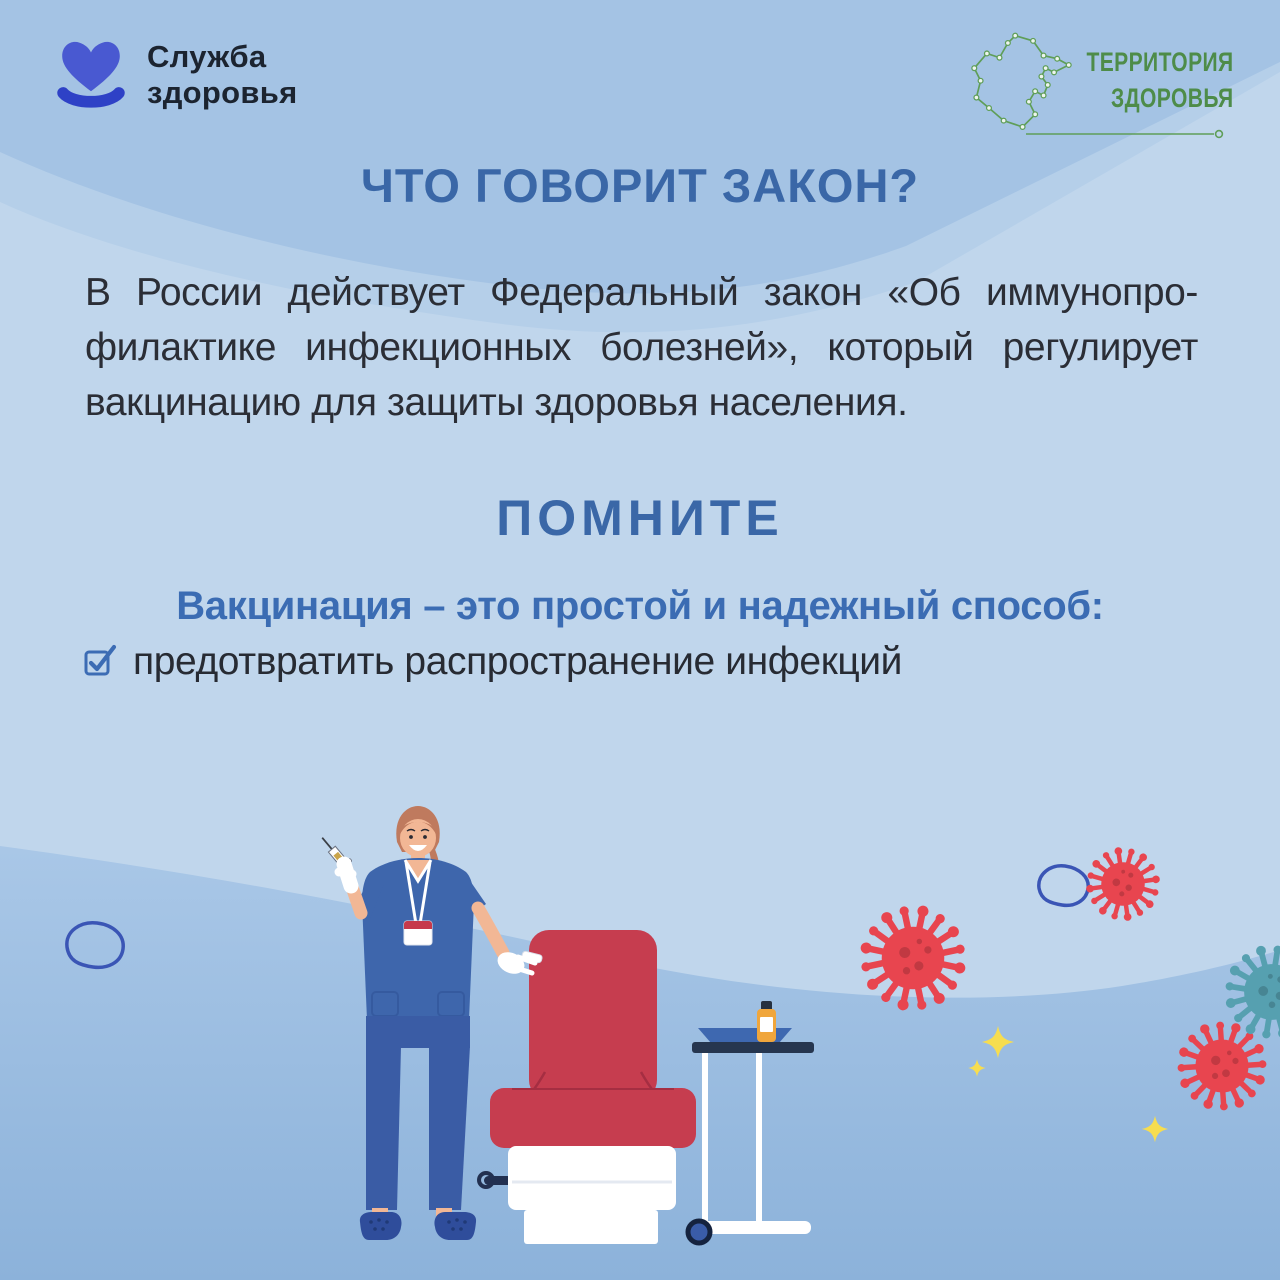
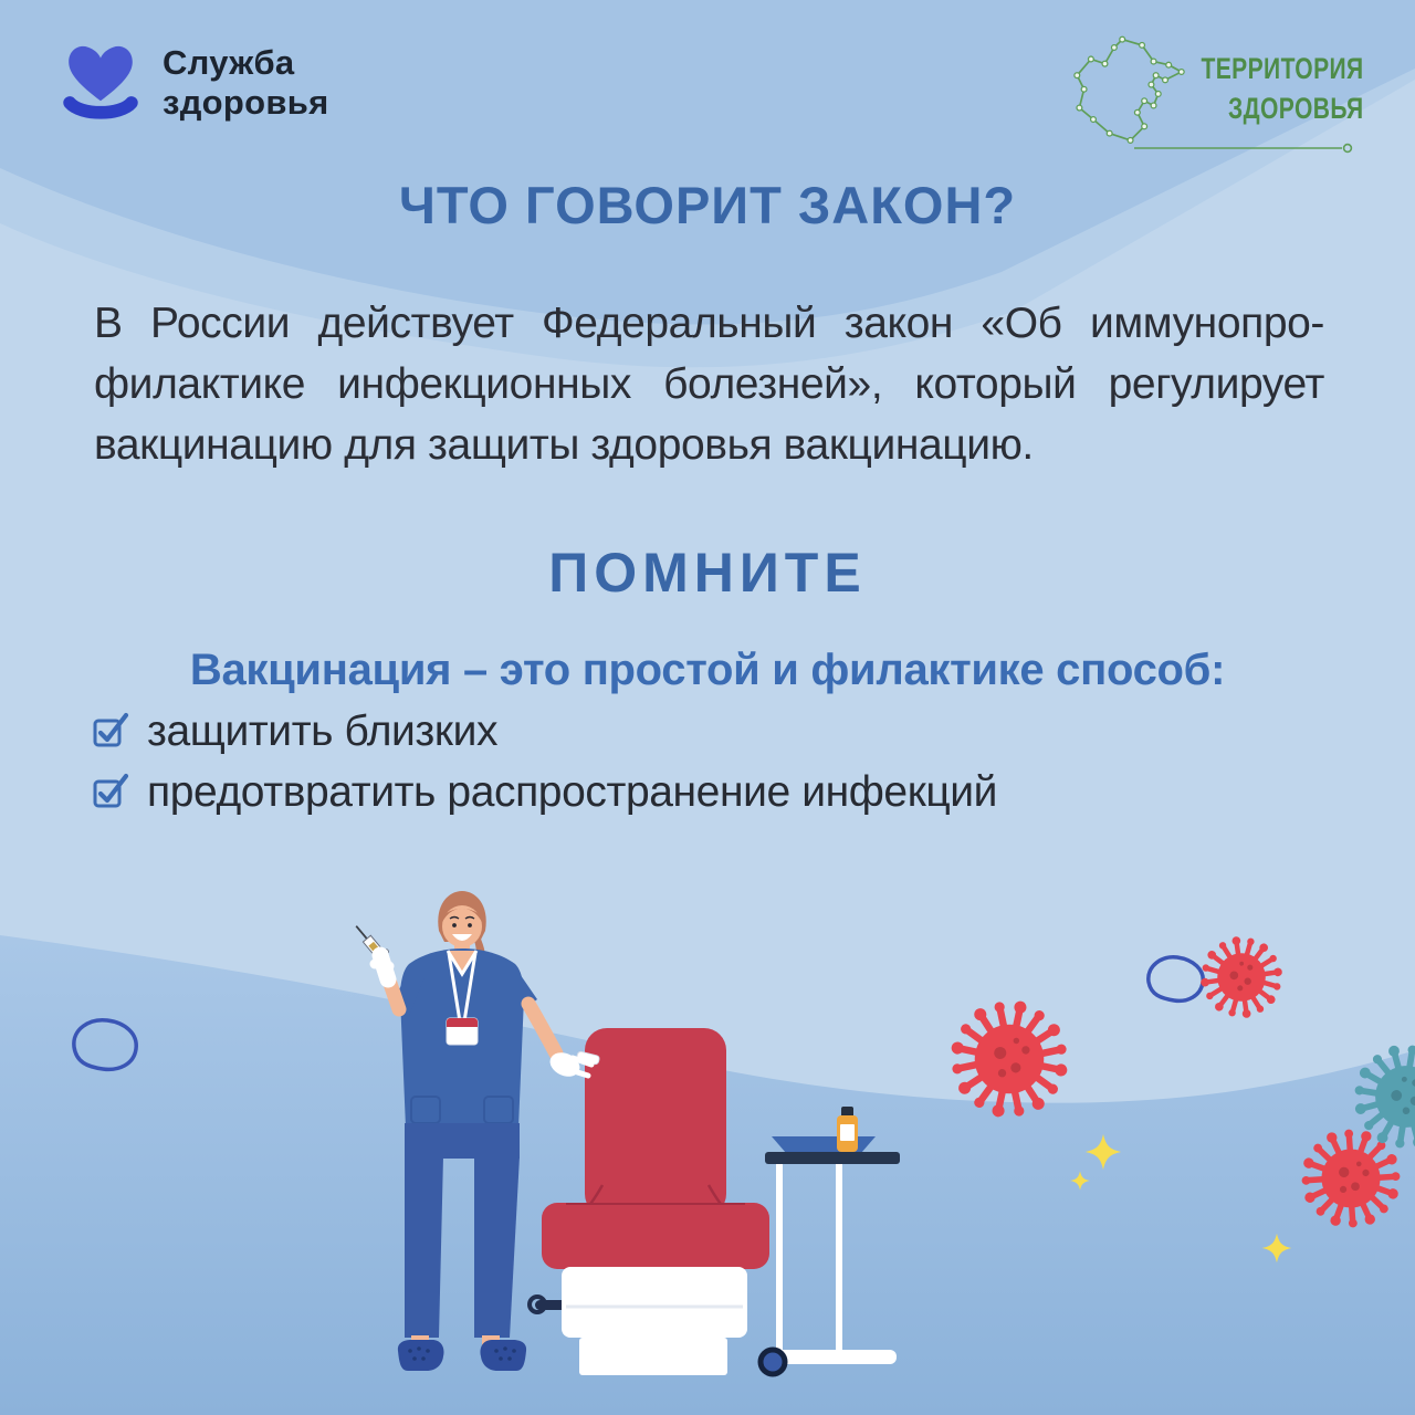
  Служба
  здоровья
  ТЕРРИТОРИЯ
  ЗДОРОВЬЯ
  ЧТО ГОВОРИТ ЗАКОН?
  В России действует Федеральный закон «Об иммунопро-
  филактике инфекционных болезней», который регулирует
- вакцинацию для защиты здоровья населения.
+ вакцинацию для защиты здоровья вакцинацию.
  ПОМНИТЕ
- Вакцинация – это простой и надежный способ:
+ Вакцинация – это простой и филактике способ:
+ защитить близких
  предотвратить распространение инфекций
